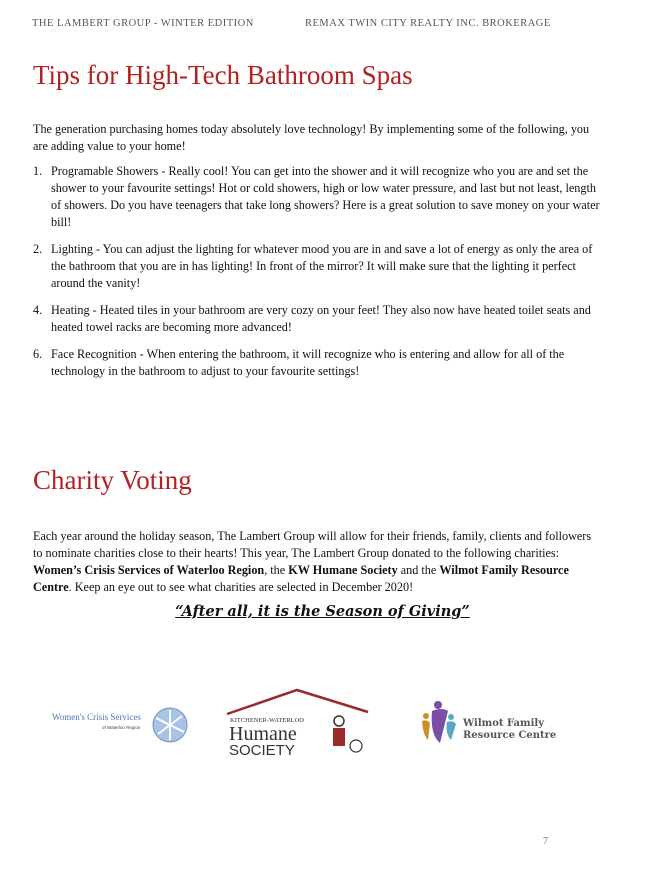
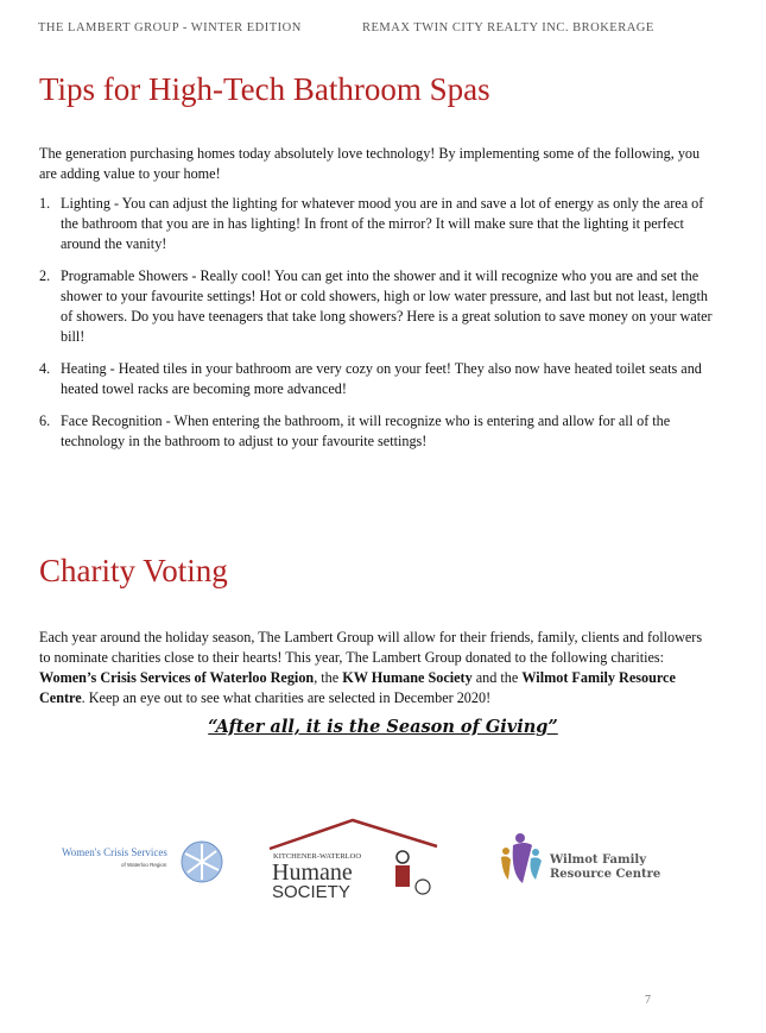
  THE LAMBERT GROUP - WINTER EDITION
  REMAX TWIN CITY REALTY INC. BROKERAGE
  Tips for High-Tech Bathroom Spas
  The generation purchasing homes today absolutely love technology! By implementing some of the following, you are adding value to your home!
  1.
- Programable Showers - Really cool! You can get into the shower and it will recognize who you are and set the shower to your favourite settings! Hot or cold showers, high or low water pressure, and last but not least, length of showers. Do you have teenagers that take long showers? Here is a great solution to save money on your water bill!
+ Lighting - You can adjust the lighting for whatever mood you are in and save a lot of energy as only the area of the bathroom that you are in has lighting! In front of the mirror? It will make sure that the lighting it perfect around the vanity!
  2.
- Lighting - You can adjust the lighting for whatever mood you are in and save a lot of energy as only the area of the bathroom that you are in has lighting! In front of the mirror? It will make sure that the lighting it perfect around the vanity!
+ Programable Showers - Really cool! You can get into the shower and it will recognize who you are and set the shower to your favourite settings! Hot or cold showers, high or low water pressure, and last but not least, length of showers. Do you have teenagers that take long showers? Here is a great solution to save money on your water bill!
  4.
  Heating - Heated tiles in your bathroom are very cozy on your feet! They also now have heated toilet seats and heated towel racks are becoming more advanced!
  6.
  Face Recognition - When entering the bathroom, it will recognize who is entering and allow for all of the technology in the bathroom to adjust to your favourite settings!
  Charity Voting
  Each year around the holiday season, The Lambert Group will allow for their friends, family, clients and followers to nominate charities close to their hearts! This year, The Lambert Group donated to the following charities: Women’s Crisis Services of Waterloo Region, the KW Humane Society and the Wilmot Family Resource Centre. Keep an eye out to see what charities are selected in December 2020!
  “After all, it is the Season of Giving”
  Women's Crisis Services
  Humane
  SOCIETY
  Wilmot Family
  Resource Centre
  7
